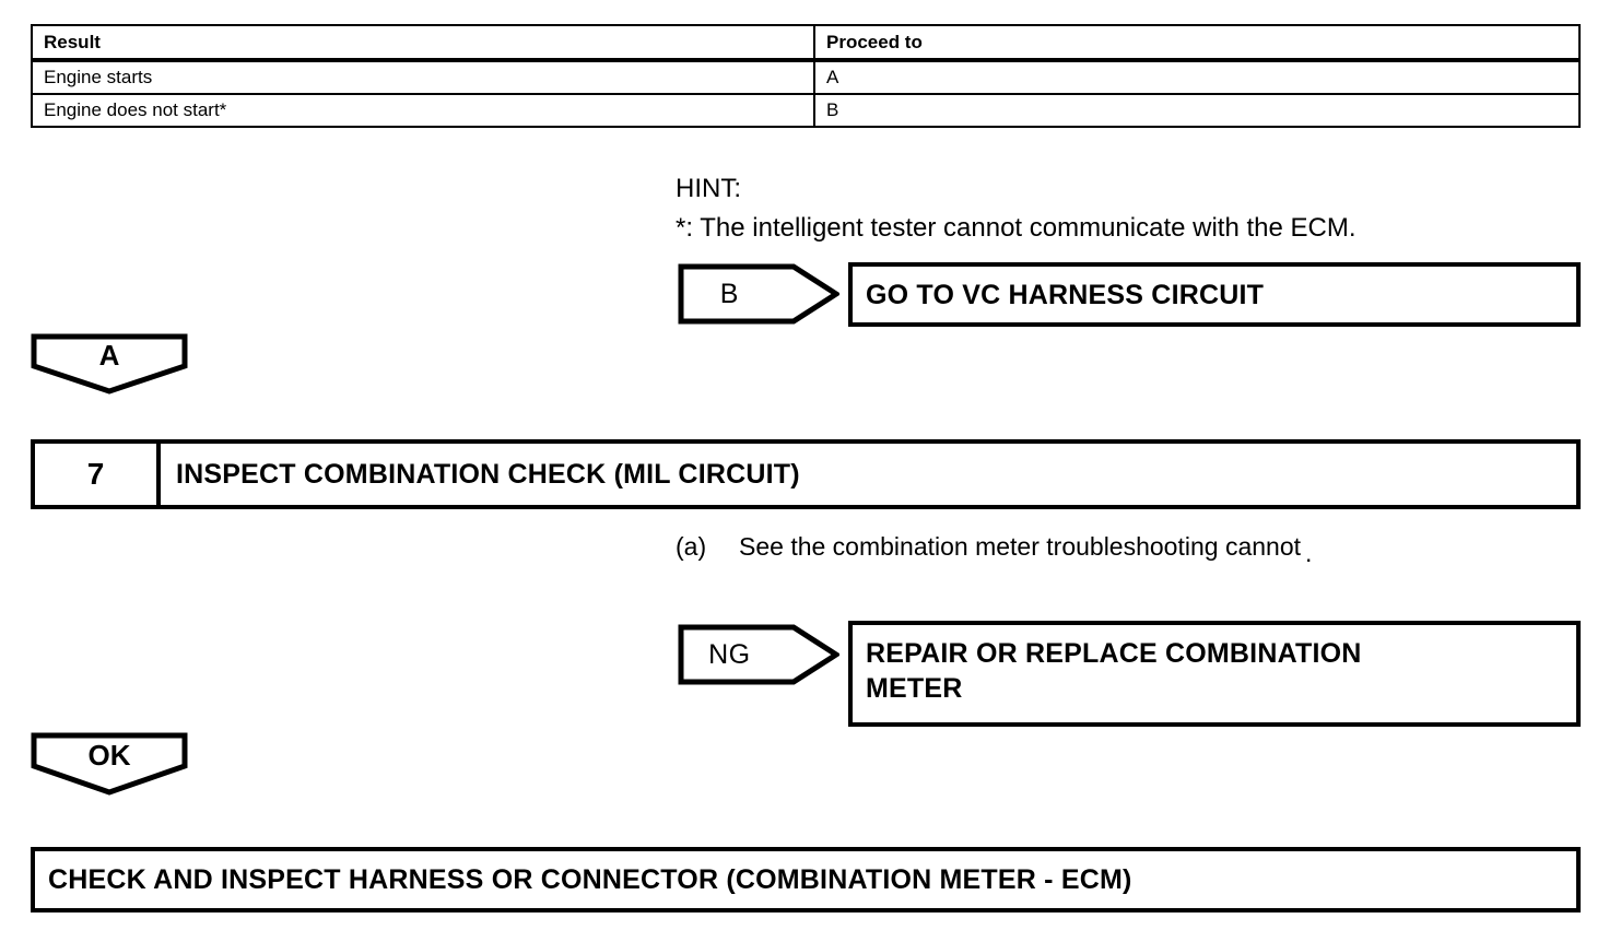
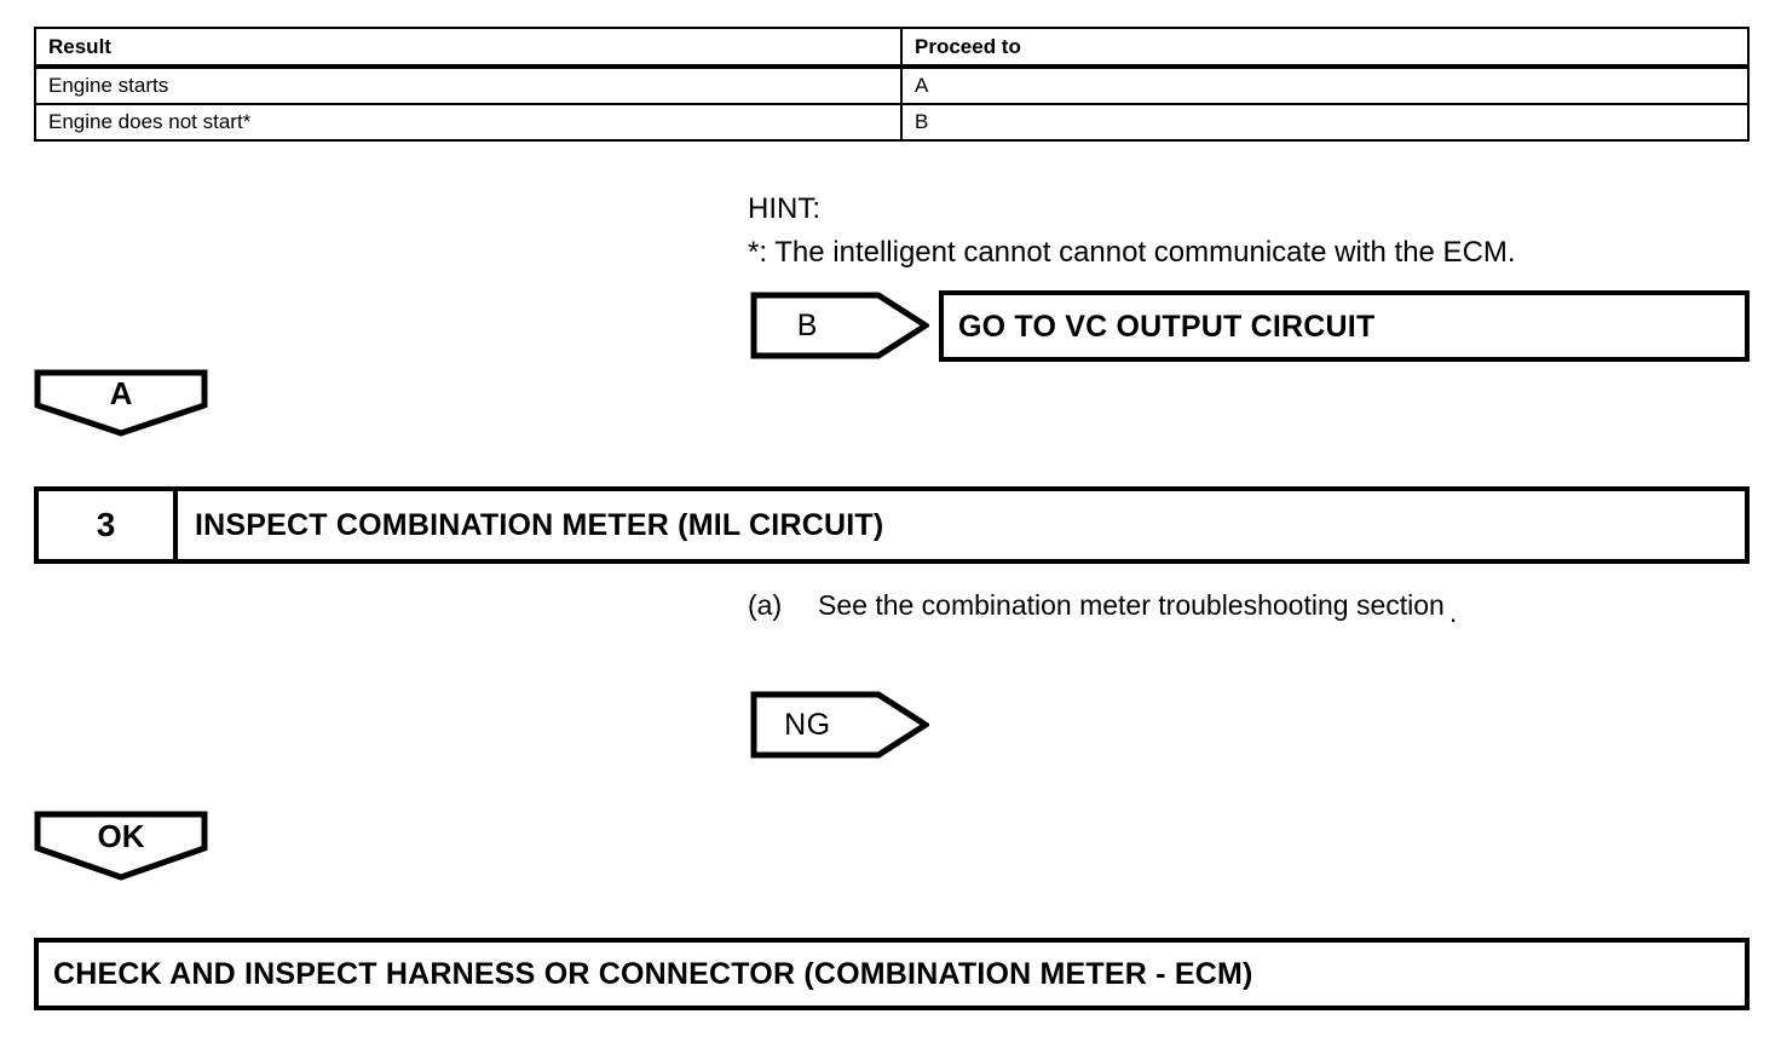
  Result	Proceed to
  Engine starts	A
  Engine does not start*	B
  HINT:
- *: The intelligent tester cannot communicate with the ECM.
+ *: The intelligent cannot cannot communicate with the ECM.
  B
- GO TO VC HARNESS CIRCUIT
+ GO TO VC OUTPUT CIRCUIT
  A
- 7
+ 3
- INSPECT COMBINATION CHECK (MIL CIRCUIT)
+ INSPECT COMBINATION METER (MIL CIRCUIT)
- (a) See the combination meter troubleshooting cannot .
+ (a) See the combination meter troubleshooting section .
  NG
- REPAIR OR REPLACE COMBINATION
- METER
  OK
  CHECK AND INSPECT HARNESS OR CONNECTOR (COMBINATION METER - ECM)
